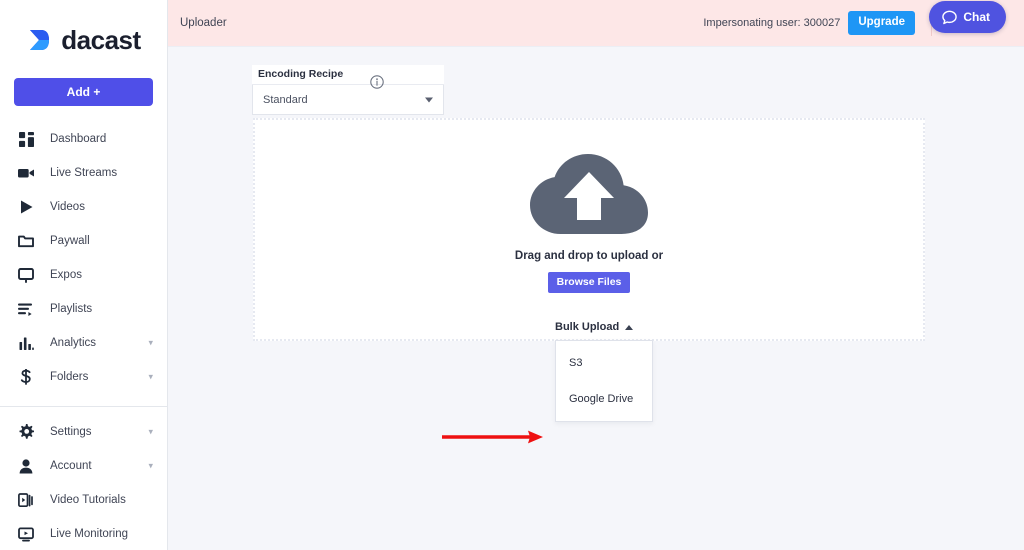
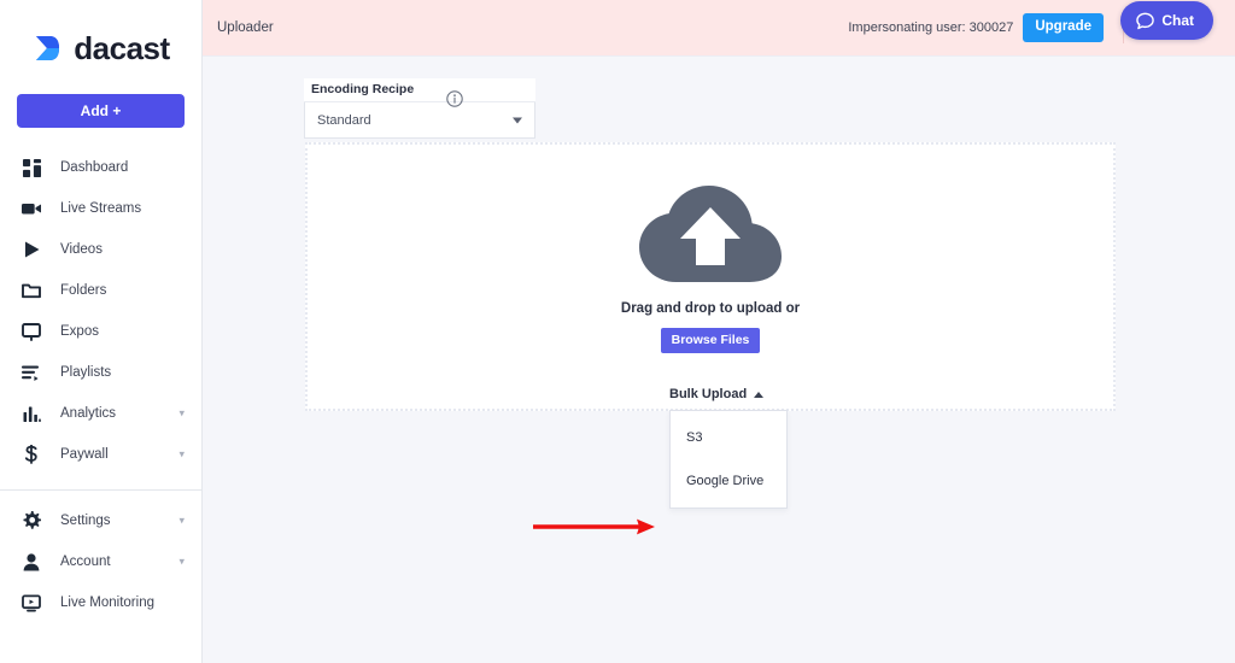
  dacast
  Add +
  Dashboard
  Live Streams
  Videos
- Paywall
+ Folders
  Expos
  Playlists
  Analytics
  ▾
- Folders
+ Paywall
  ▾
  Settings
  ▾
  Account
  ▾
- Video Tutorials
  Live Monitoring
  Uploader
  Impersonating user: 300027
  Upgrade
  Encoding Recipe
  Standard
  Drag and drop to upload or
  Browse Files
  Bulk Upload
  S3
  Google Drive
  Chat
